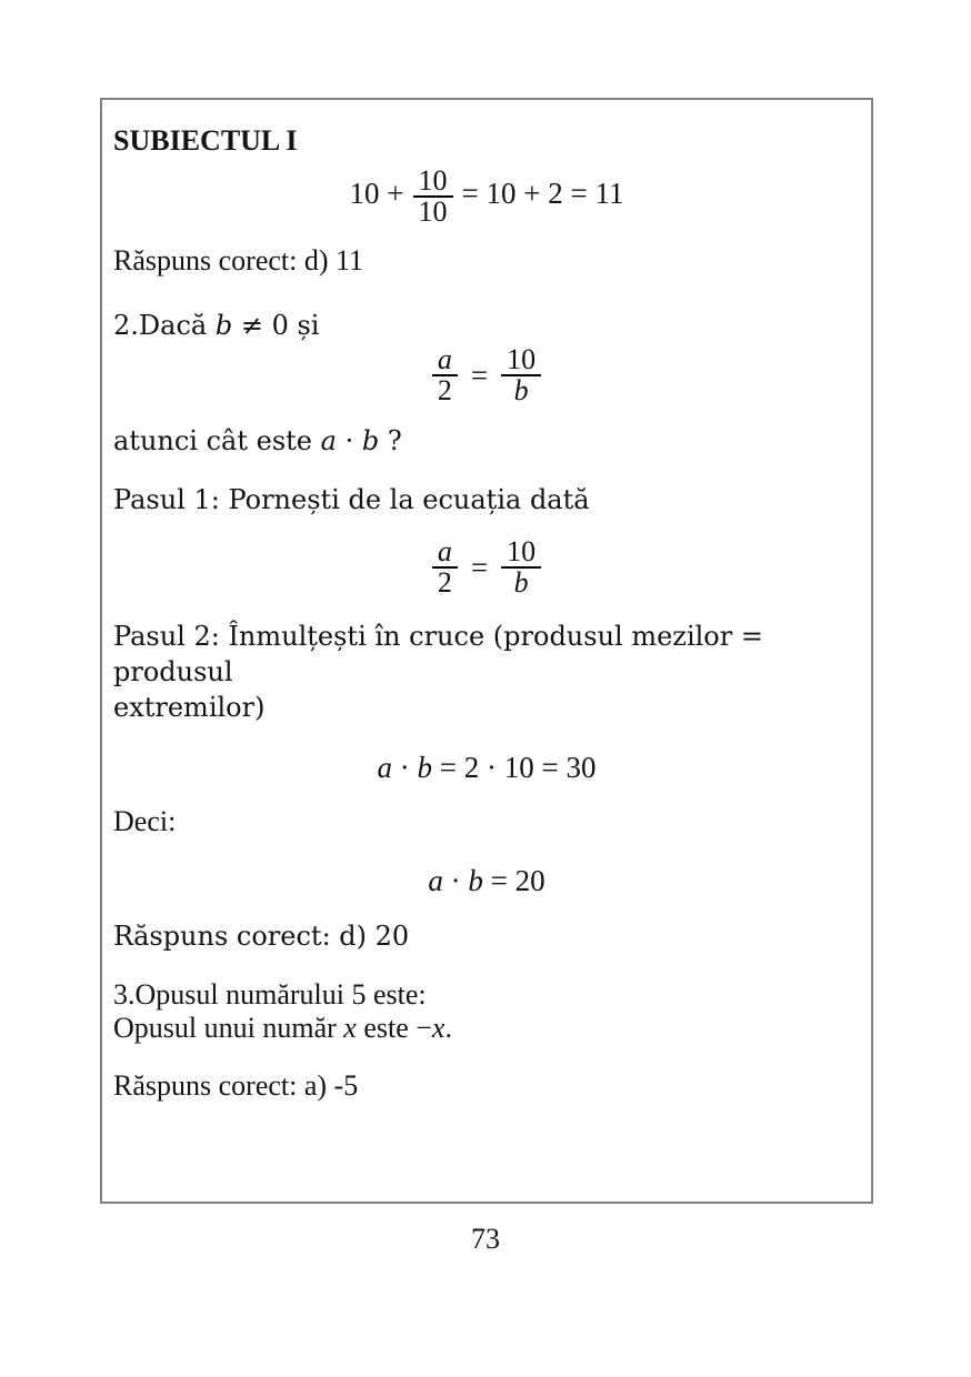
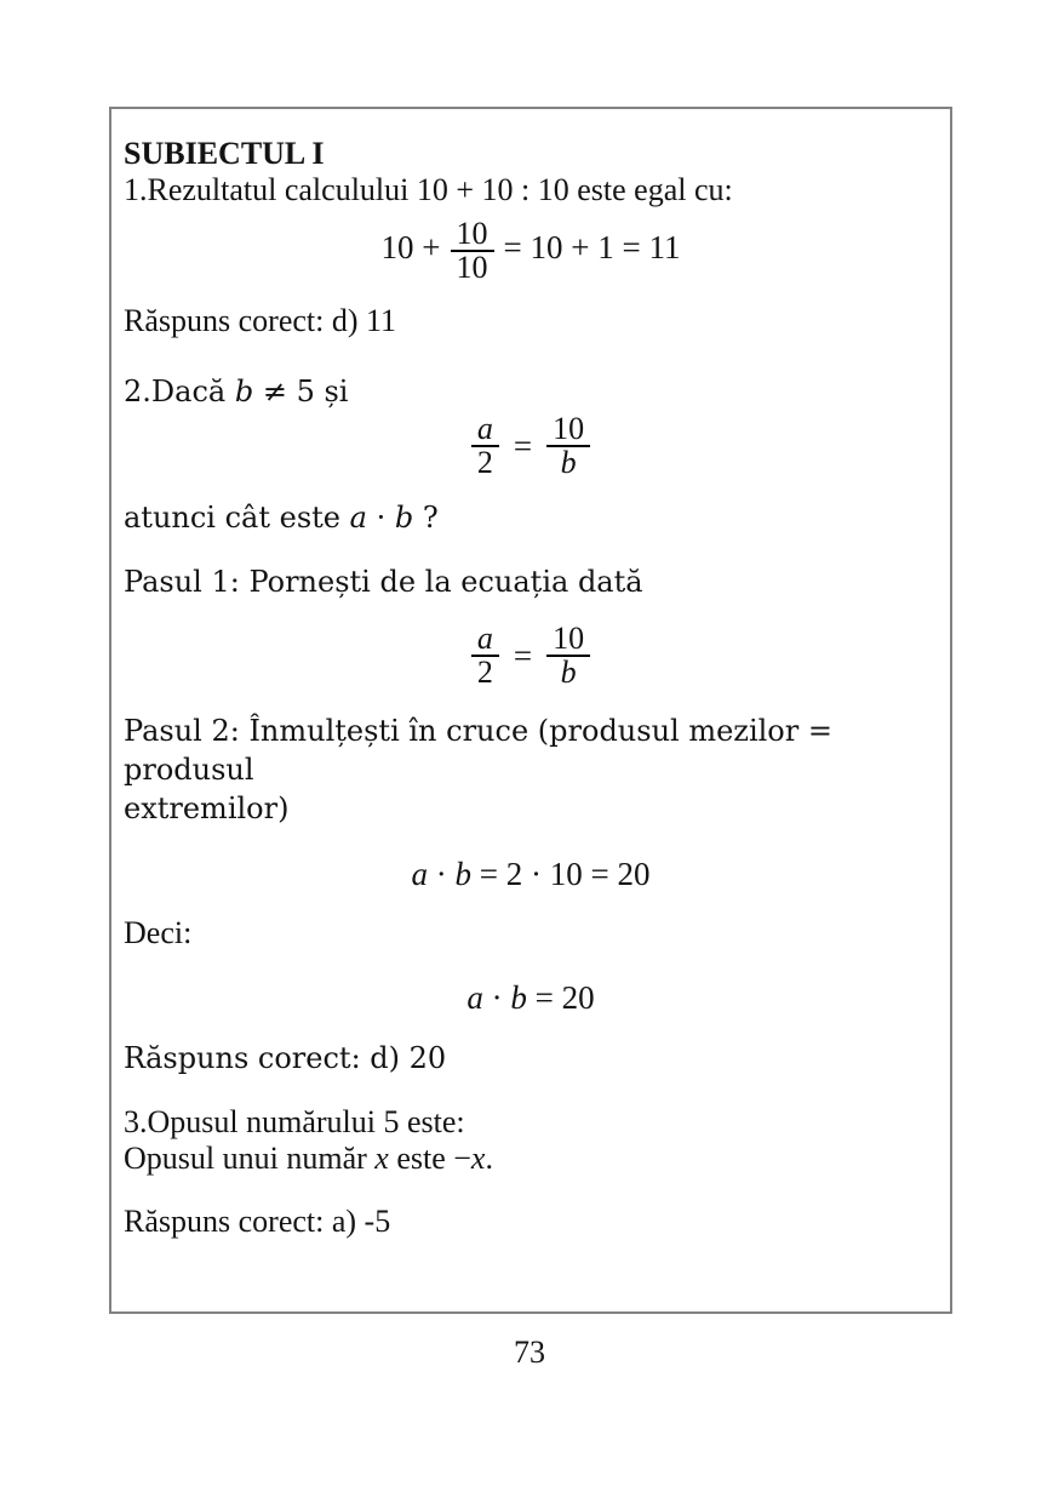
  SUBIECTUL I
+ 1.Rezultatul calculului 10 + 10 : 10 este egal cu:
  10 +
  10
  10
- = 10 + 2 = 11
+ = 10 + 1 = 11
  Răspuns corect: d) 11
- 2.Dacă b ≠ 0 și
+ 2.Dacă b ≠ 5 și
  a
  2
  =
  10
  b
  atunci cât este a · b ?
  Pasul 1: Pornești de la ecuația dată
  a
  2
  =
  10
  b
  Pasul 2: Înmulțești în cruce (produsul mezilor = produsul
  extremilor)
- a · b = 2 · 10 = 30
+ a · b = 2 · 10 = 20
  Deci:
  a · b = 20
  Răspuns corect: d) 20
  3.Opusul numărului 5 este:
  Opusul unui număr x este −x.
  Răspuns corect: a) -5
  73
